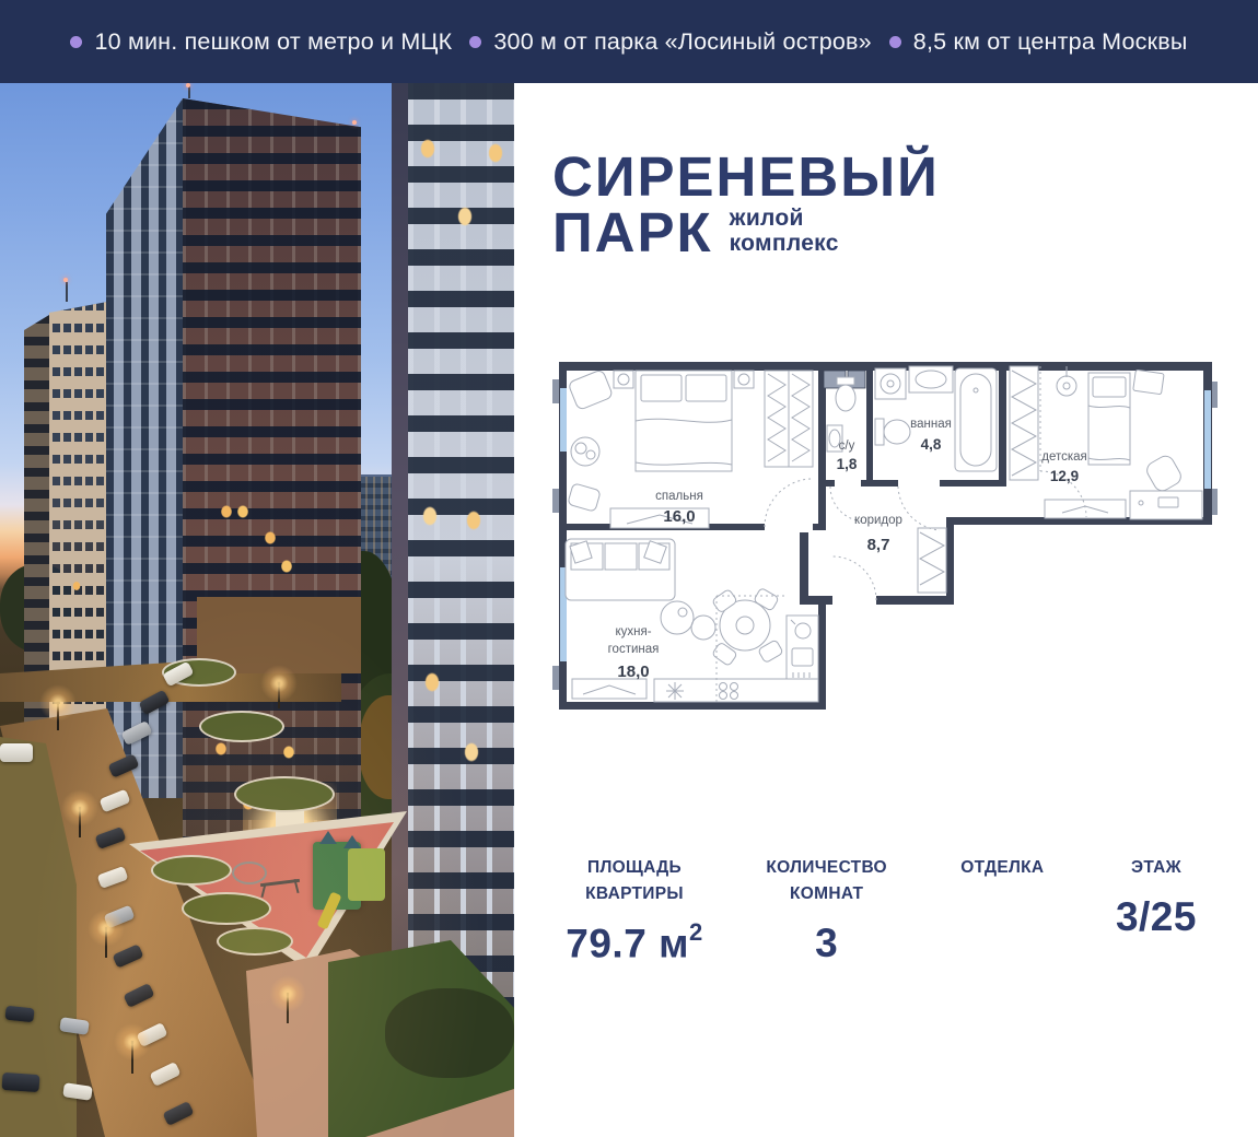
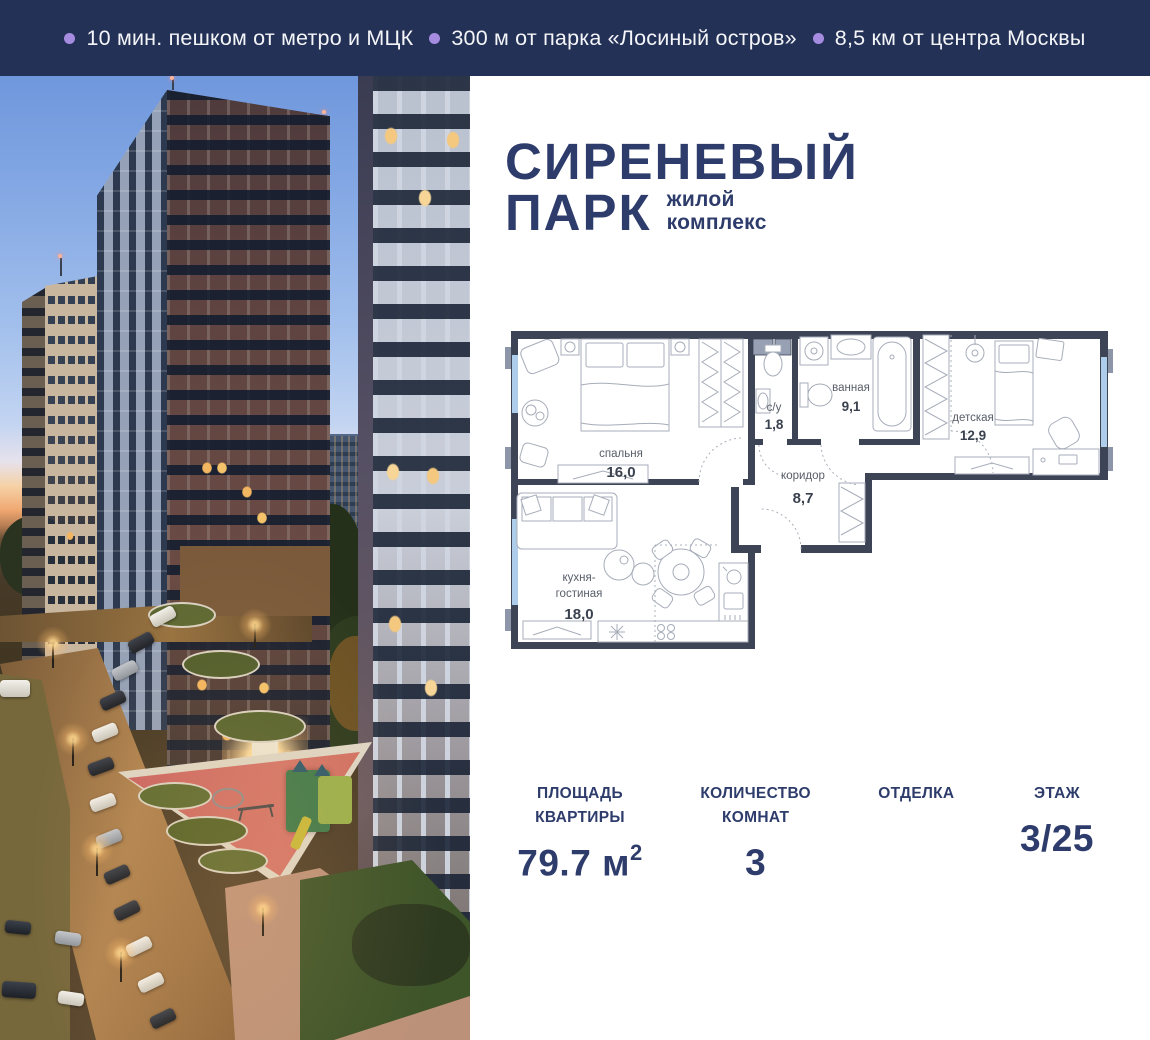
  10 мин. пешком от метро и МЦК
  300 м от парка «Лосиный остров»
  8,5 км от центра Москвы
  СИРЕНЕВЫЙ
  ПАРК
  жилой
  комплекс
  спальня
  16,0
  с/у
  1,8
  ванная
- 4,8
+ 9,1
  детская
  12,9
  коридор
  8,7
  кухня-
  гостиная
  18,0
  ПЛОЩАДЬ КВАРТИРЫ
  79.7 м2
  КОЛИЧЕСТВО КОМНАТ
  3
  ОТДЕЛКА
  ЭТАЖ
  3/25
